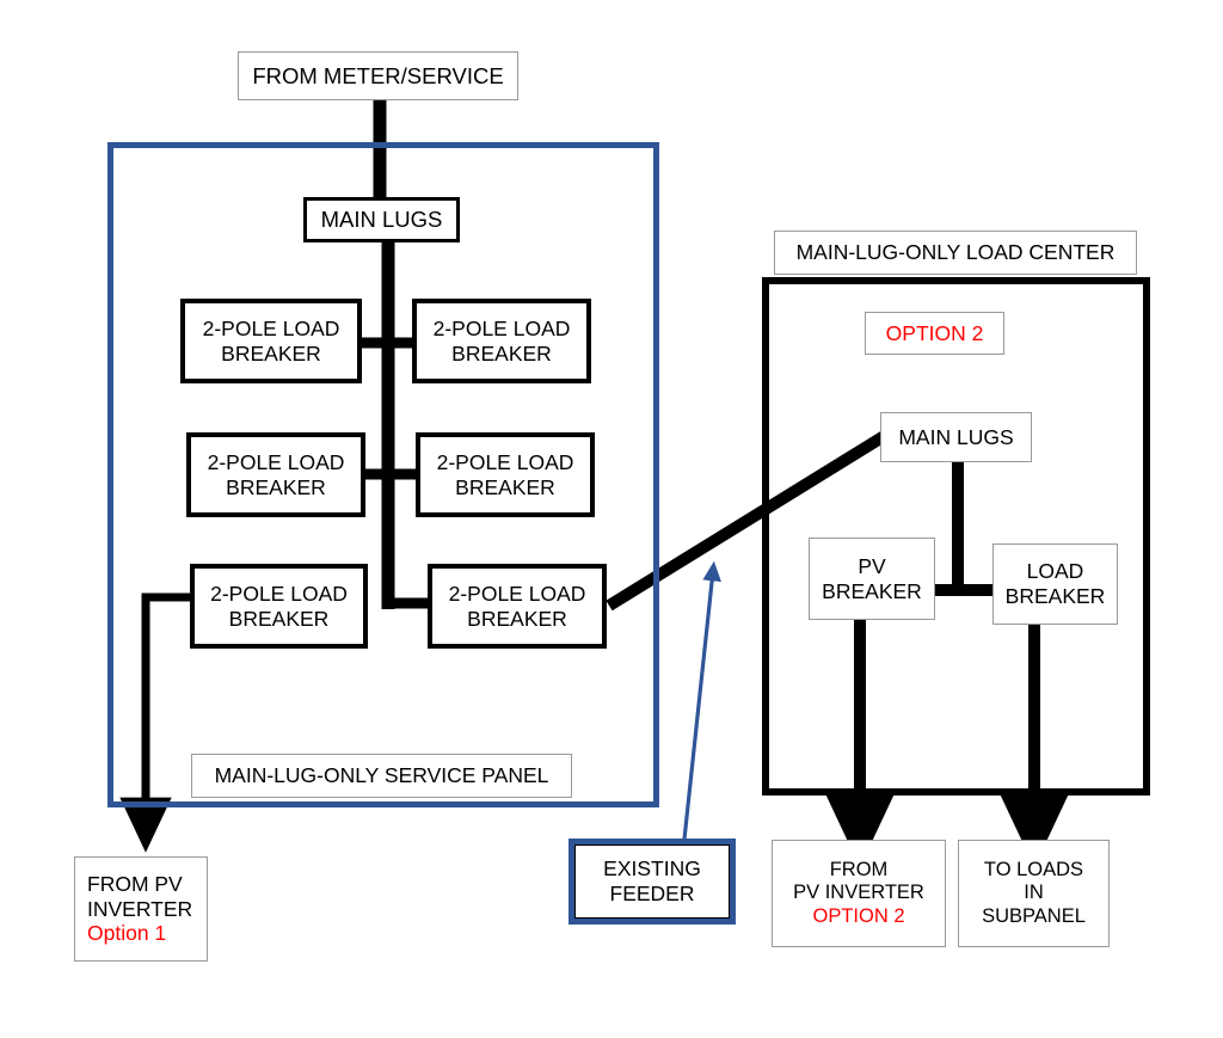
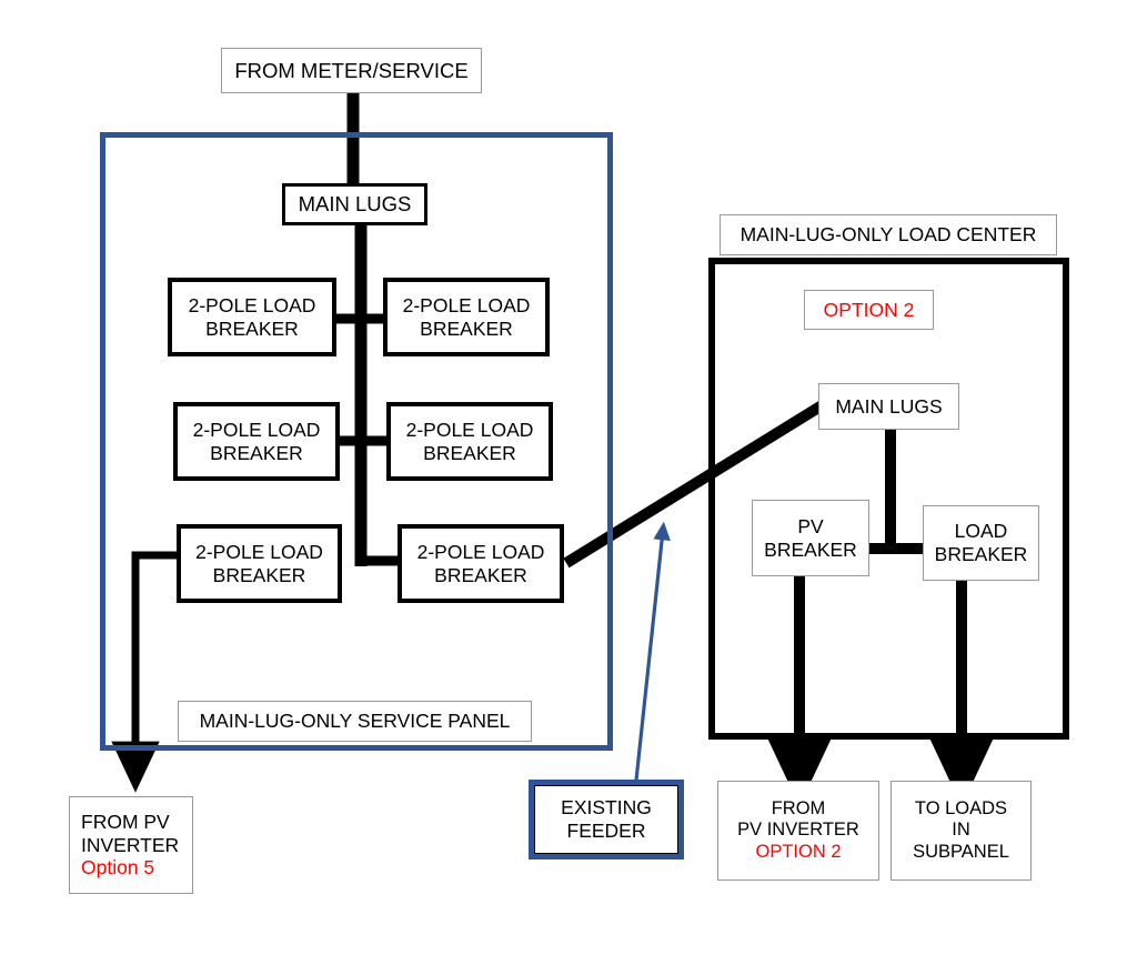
  FROM METER/SERVICE
  MAIN LUGS
  2-POLE LOAD
  BREAKER
  2-POLE LOAD
  BREAKER
  2-POLE LOAD
  BREAKER
  2-POLE LOAD
  BREAKER
  2-POLE LOAD
  BREAKER
  2-POLE LOAD
  BREAKER
  MAIN-LUG-ONLY SERVICE PANEL
  FROM PV
  INVERTER
- Option 1
+ Option 5
  MAIN-LUG-ONLY LOAD CENTER
  OPTION 2
  MAIN LUGS
  PV
  BREAKER
  LOAD
  BREAKER
  EXISTING
  FEEDER
  FROM
  PV INVERTER
  OPTION 2
  TO LOADS
  IN
  SUBPANEL
